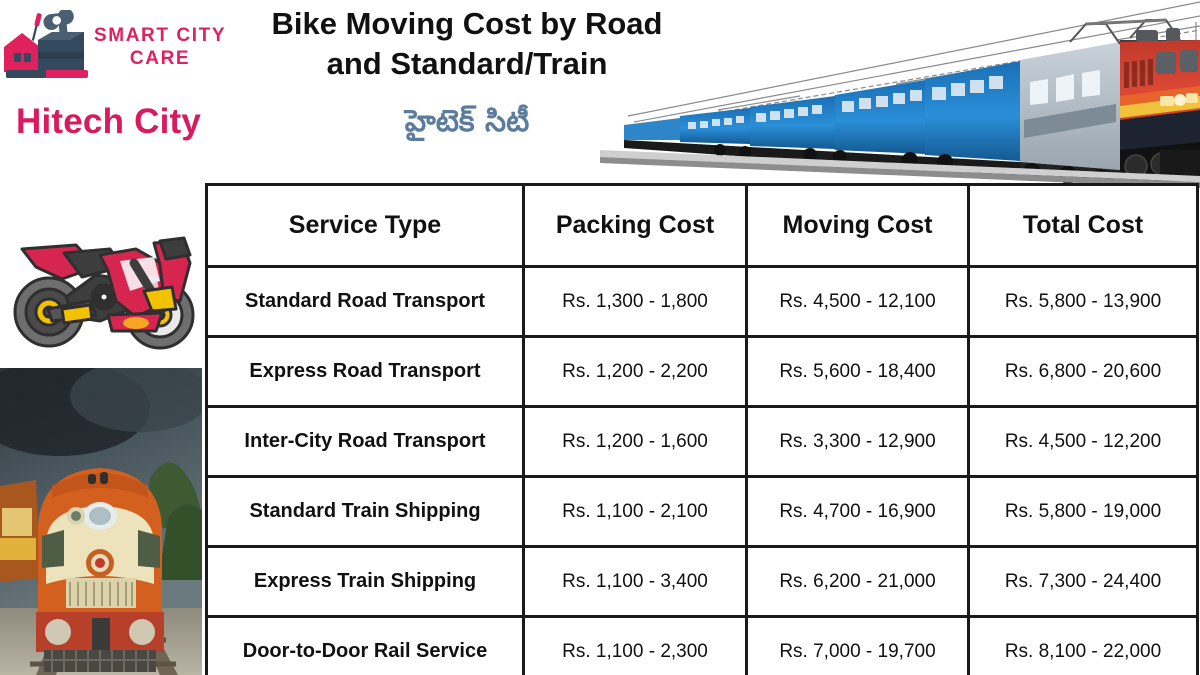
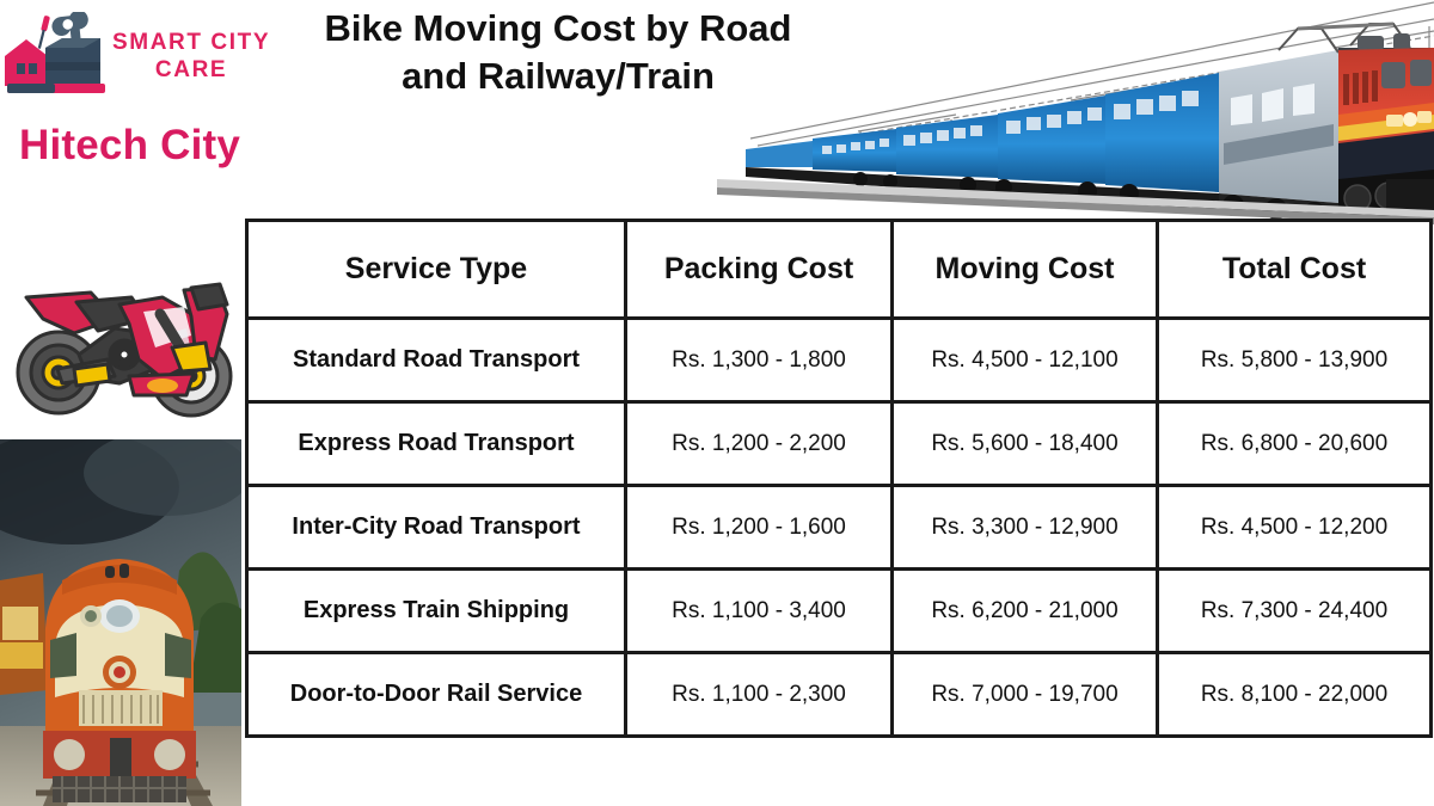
  SMART CITY
  CARE
  Hitech City
- Bike Moving Cost by Road and Standard/Train
+ Bike Moving Cost by Road and Railway/Train
- హైటెక్ సిటీ
  Service Type	Packing Cost	Moving Cost	Total Cost
  Standard Road Transport	Rs. 1,300 - 1,800	Rs. 4,500 - 12,100	Rs. 5,800 - 13,900
  Express Road Transport	Rs. 1,200 - 2,200	Rs. 5,600 - 18,400	Rs. 6,800 - 20,600
  Inter-City Road Transport	Rs. 1,200 - 1,600	Rs. 3,300 - 12,900	Rs. 4,500 - 12,200
- Standard Train Shipping	Rs. 1,100 - 2,100	Rs. 4,700 - 16,900	Rs. 5,800 - 19,000
  Express Train Shipping	Rs. 1,100 - 3,400	Rs. 6,200 - 21,000	Rs. 7,300 - 24,400
  Door-to-Door Rail Service	Rs. 1,100 - 2,300	Rs. 7,000 - 19,700	Rs. 8,100 - 22,000
